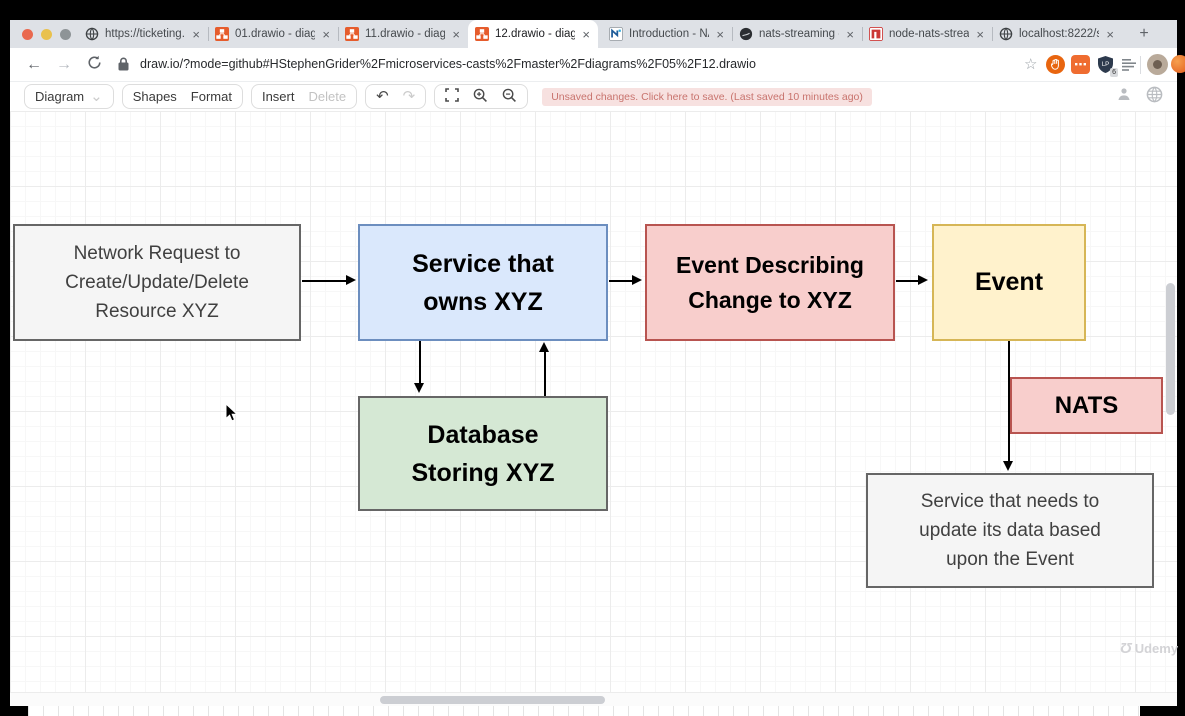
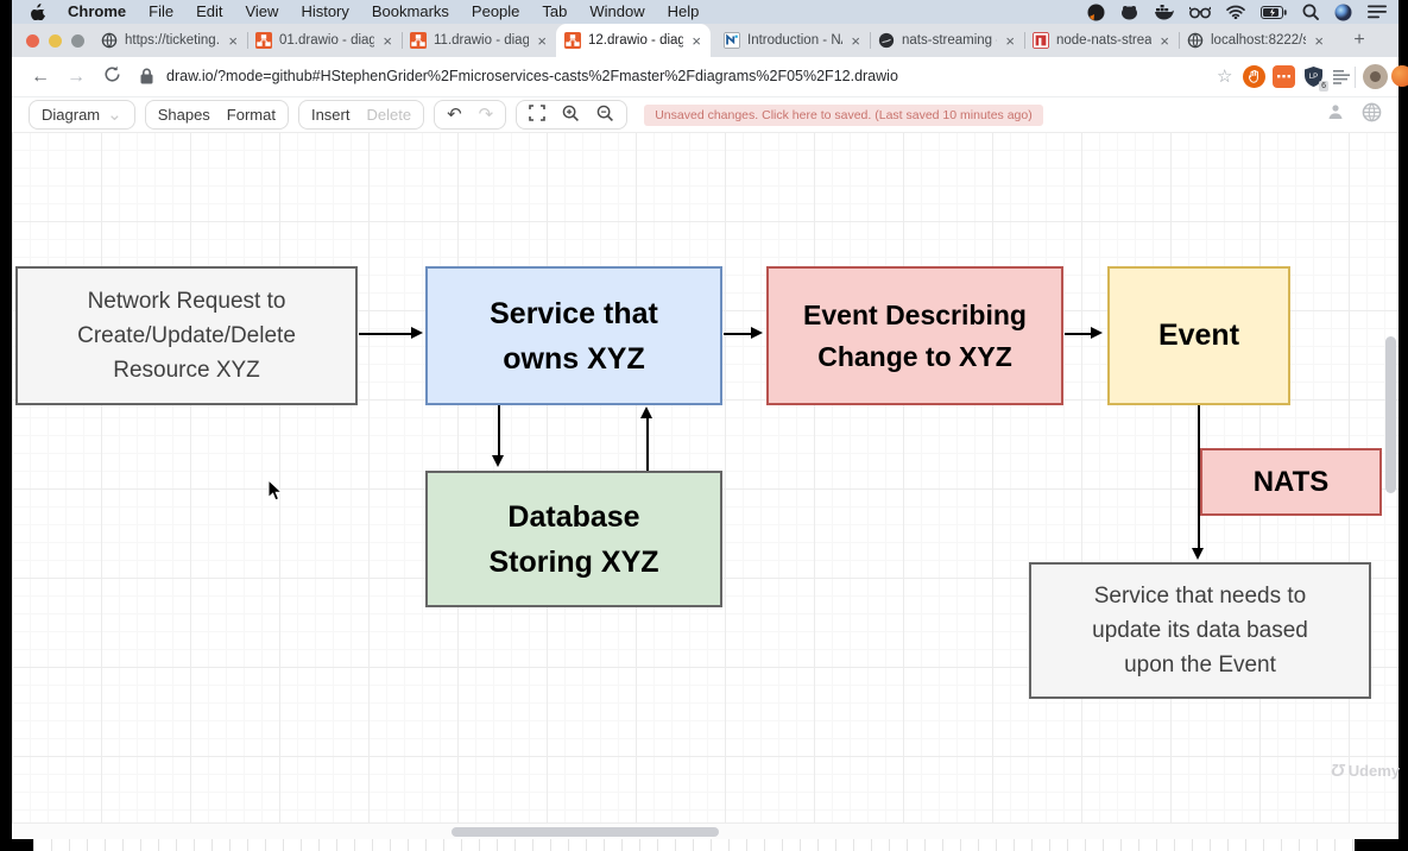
+ Chrome
+ File
+ Edit
+ View
+ History
+ Bookmarks
+ People
+ Tab
+ Window
+ Help
  https://ticketing.
  ×
  01.drawio - diag
  ×
  11.drawio - diag
  ×
  12.drawio - diag
  ×
  Introduction - N
  ×
  nats-streaming
  ×
  node-nats-strea
  ×
  localhost:8222/s
  ×
  +
  ←
  →
  draw.io/?mode=github#HStephenGrider%2Fmicroservices-casts%2Fmaster%2Fdiagrams%2F05%2F12.drawio
  ☆
  Diagram
  ⌄
  Shapes
  Format
  Insert
  Delete
  ↶
  ↷
- Unsaved changes. Click here to save. (Last saved 10 minutes ago)
+ Unsaved changes. Click here to saved. (Last saved 10 minutes ago)
  Network Request to
  Create/Update/Delete
  Resource XYZ
  Service that
  owns XYZ
  Event Describing
  Change to XYZ
  Event
  Database
  Storing XYZ
  NATS
  Service that needs to
  update its data based
  upon the Event
  Ʊ
  Udemy
